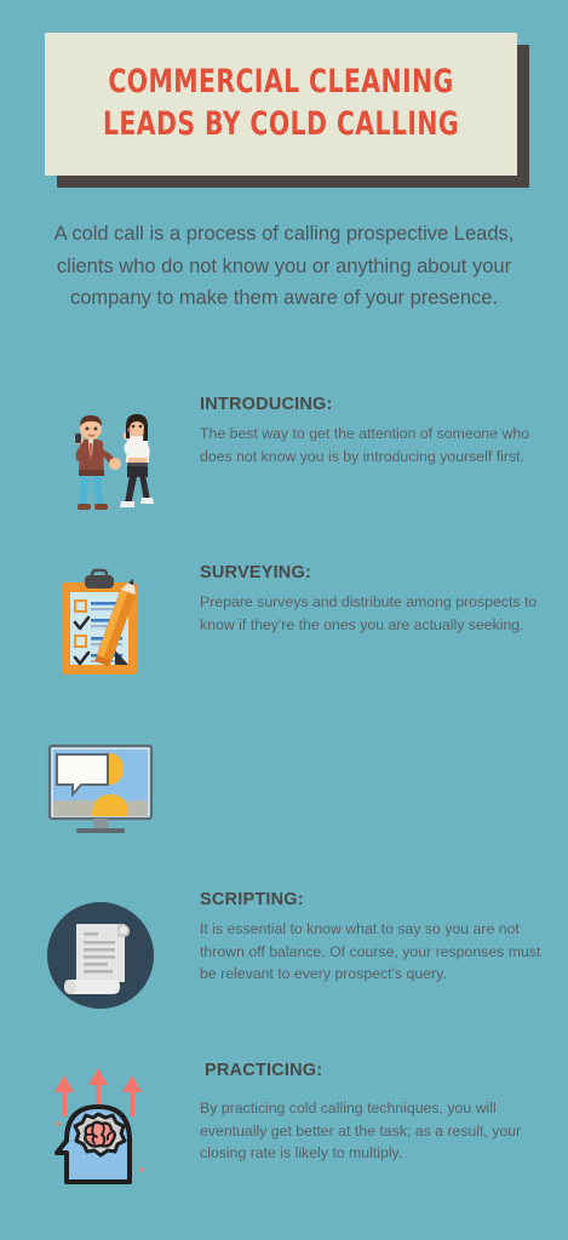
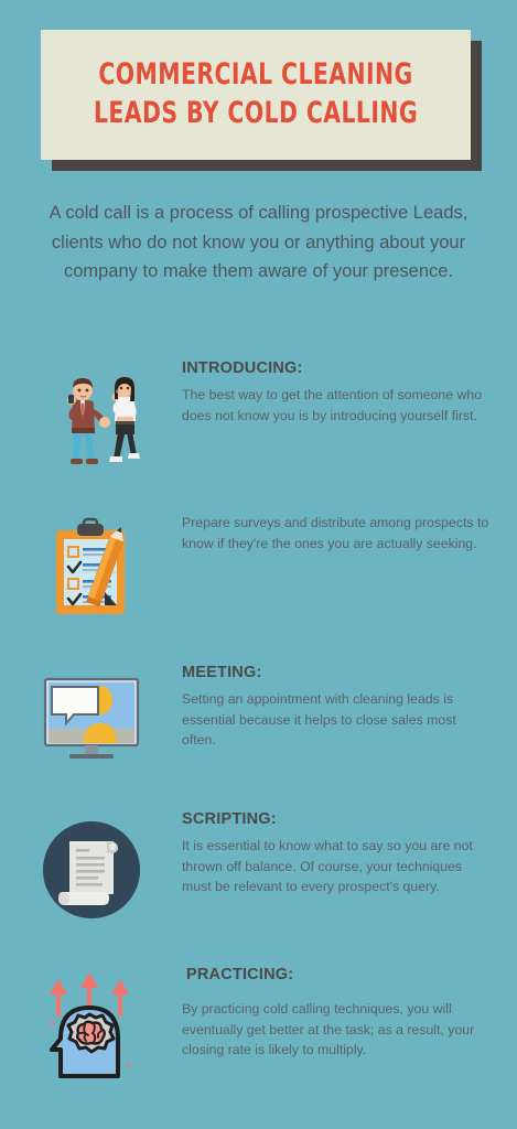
  COMMERCIAL CLEANING
  LEADS BY COLD CALLING
  A cold call is a process of calling prospective Leads, clients who do not know you or anything about your company to make them aware of your presence.
  INTRODUCING:
  The best way to get the attention of someone who does not know you is by introducing yourself first.
- SURVEYING:
  Prepare surveys and distribute among prospects to know if they're the ones you are actually seeking.
+ MEETING:
+ Setting an appointment with cleaning leads is essential because it helps to close sales most often.
  SCRIPTING:
- It is essential to know what to say so you are not thrown off balance. Of course, your responses must be relevant to every prospect's query.
+ It is essential to know what to say so you are not thrown off balance. Of course, your techniques must be relevant to every prospect's query.
  PRACTICING:
  By practicing cold calling techniques, you will eventually get better at the task; as a result, your closing rate is likely to multiply.
